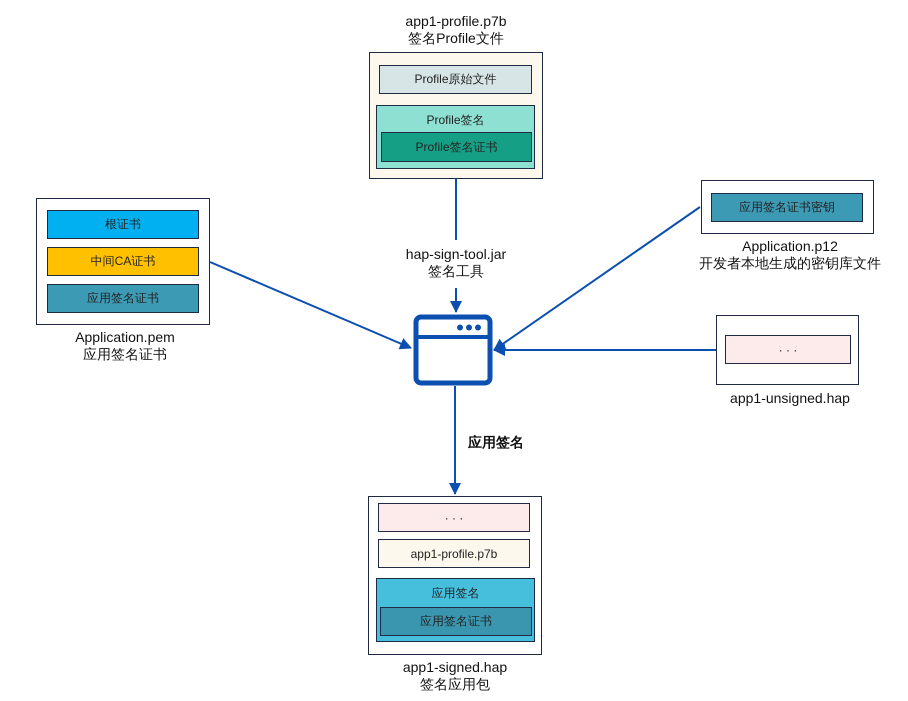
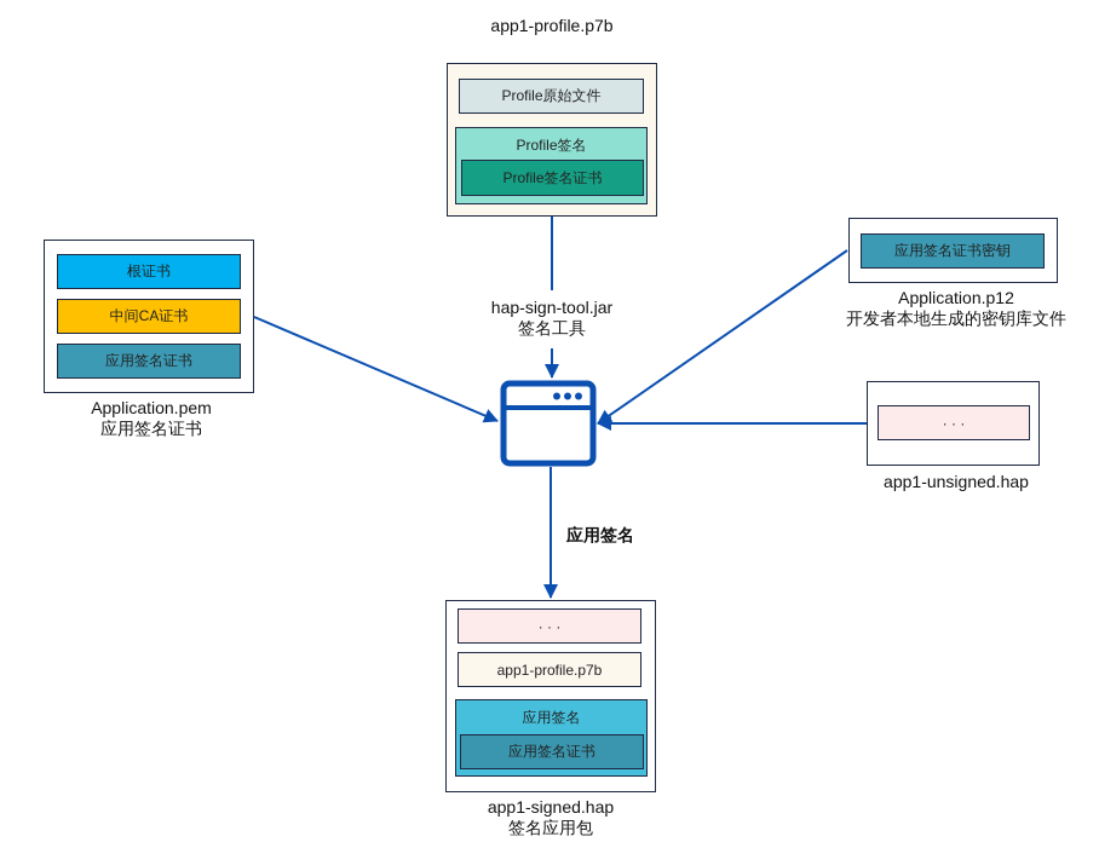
  app1-profile.p7b
- 签名Profile文件
  Profile原始文件
  Profile签名
  Profile签名证书
  根证书
  中间CA证书
  应用签名证书
  Application.pem
  应用签名证书
  应用签名证书密钥
  Application.p12
  开发者本地生成的密钥库文件
  hap-sign-tool.jar
  签名工具
  · · ·
  app1-unsigned.hap
  应用签名
  · · ·
  app1-profile.p7b
  应用签名
  应用签名证书
  app1-signed.hap
  签名应用包
